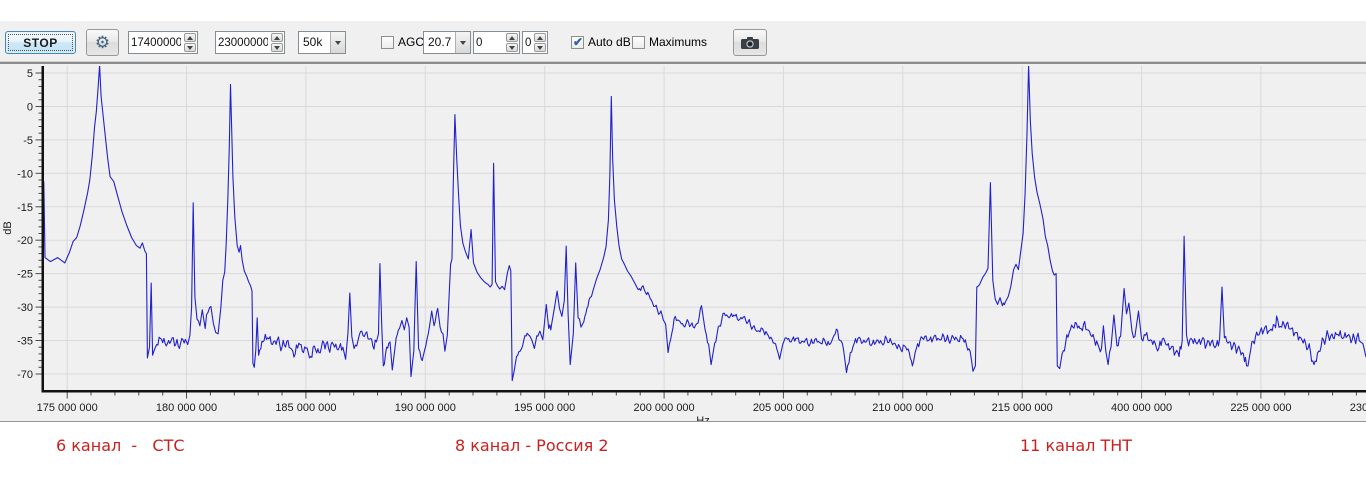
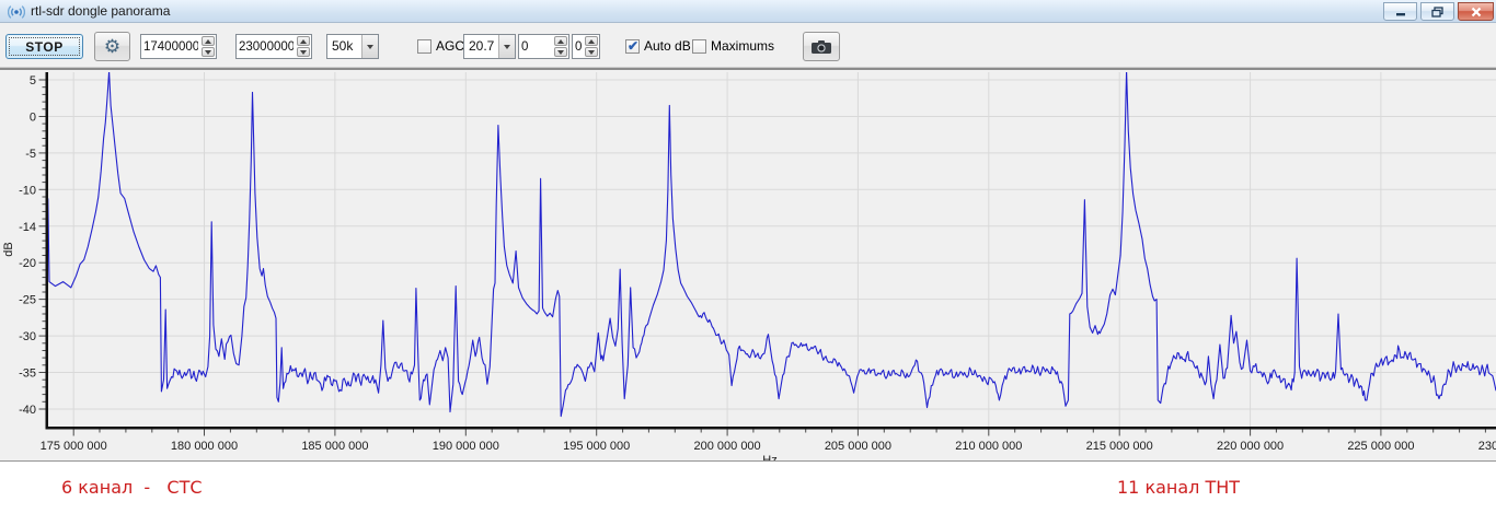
+ rtl-sdr dongle panorama
  STOP
  ⚙
  17400000
  23000000
  50k
  AGC
  20.7
  0
  0
  Auto dB
  Maximums
  175 000 000
  180 000 000
  185 000 000
  190 000 000
  195 000 000
  200 000 000
  205 000 000
  210 000 000
  215 000 000
- 400 000 000
+ 220 000 000
  225 000 000
  5
  0
  -5
  -10
- -15
+ -14
  -20
  -25
  -30
  -35
- -70
+ -40
  6 канал - СТС
- 8 канал - Россия 2
  11 канал ТНТ
